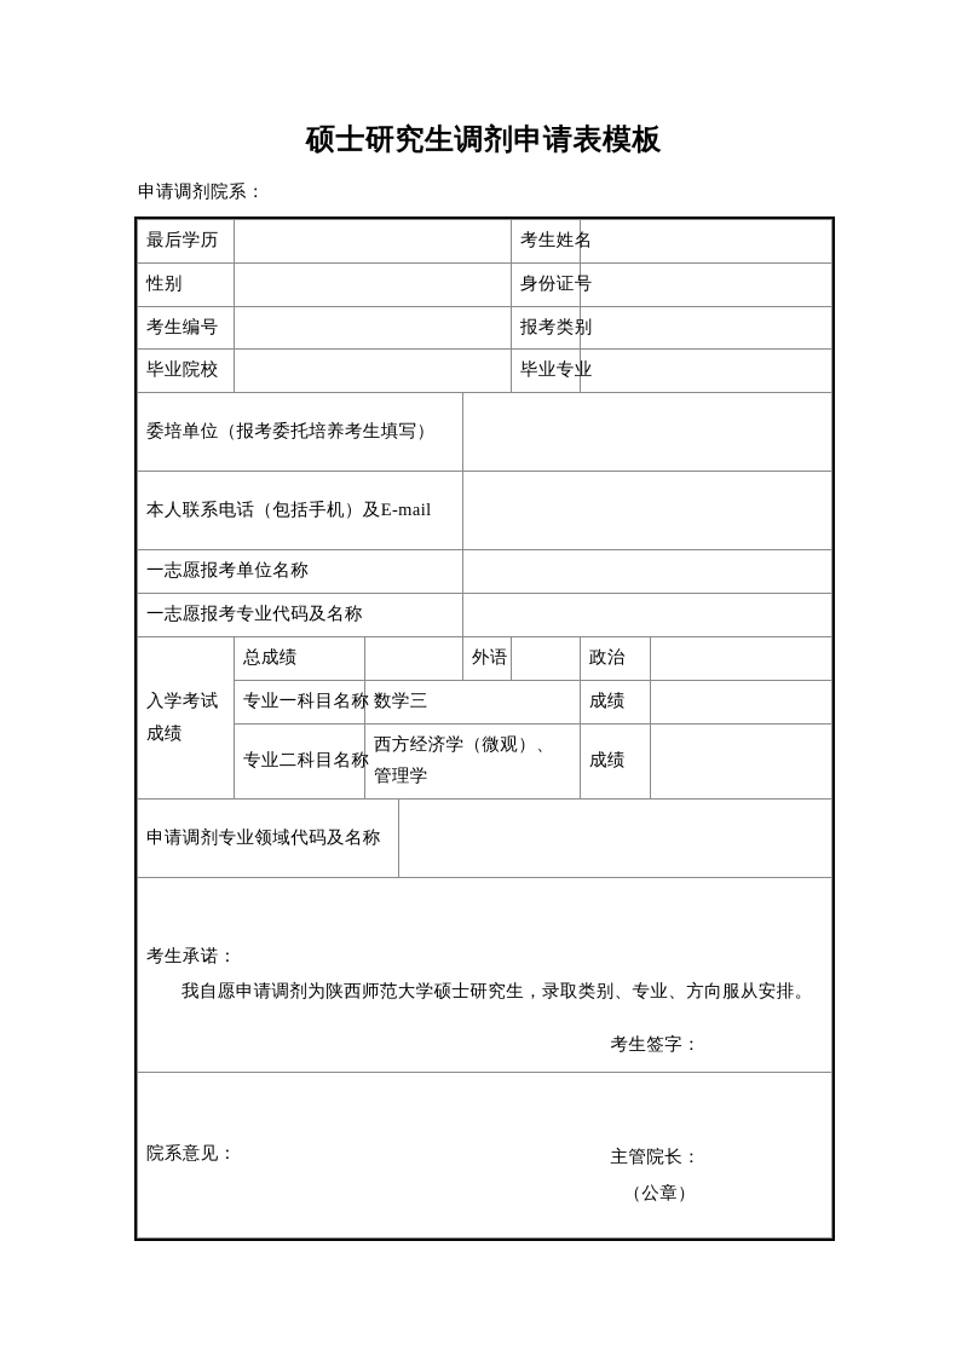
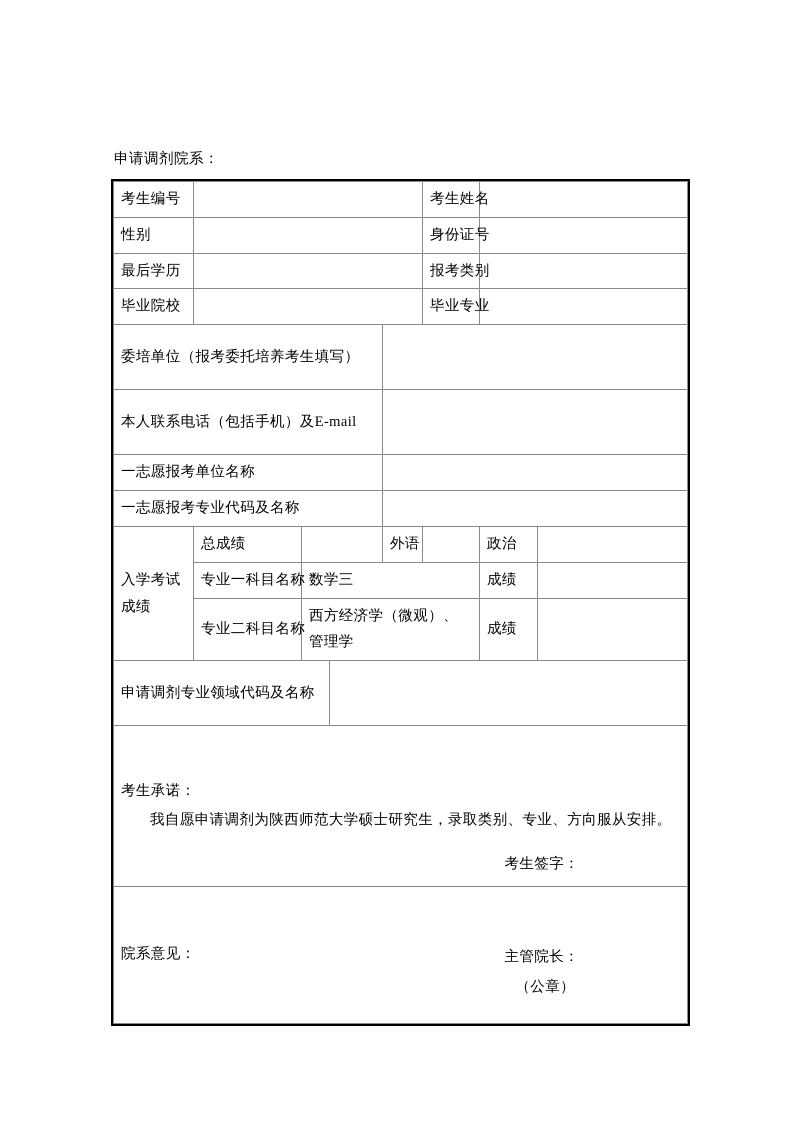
- 硕士研究生调剂申请表模板
  申请调剂院系：
- 最后学历		考生姓名
+ 考生编号		考生姓名
  性别		身份证号
- 考生编号		报考类别
+ 最后学历		报考类别
  毕业院校		毕业专业
  委培单位（报考委托培养考生填写）
  本人联系电话（包括手机）及E-mail
  一志愿报考单位名称
  一志愿报考专业代码及名称
  入学考试成绩	总成绩		外语		政治
  专业一科目名称	数学三	成绩
  专业二科目名称	西方经济学（微观）、管理学	成绩
  申请调剂专业领域代码及名称
  考生承诺： 我自愿申请调剂为陕西师范大学硕士研究生，录取类别、专业、方向服从安排。 考生签字：
  院系意见： 主管院长： （公章）
